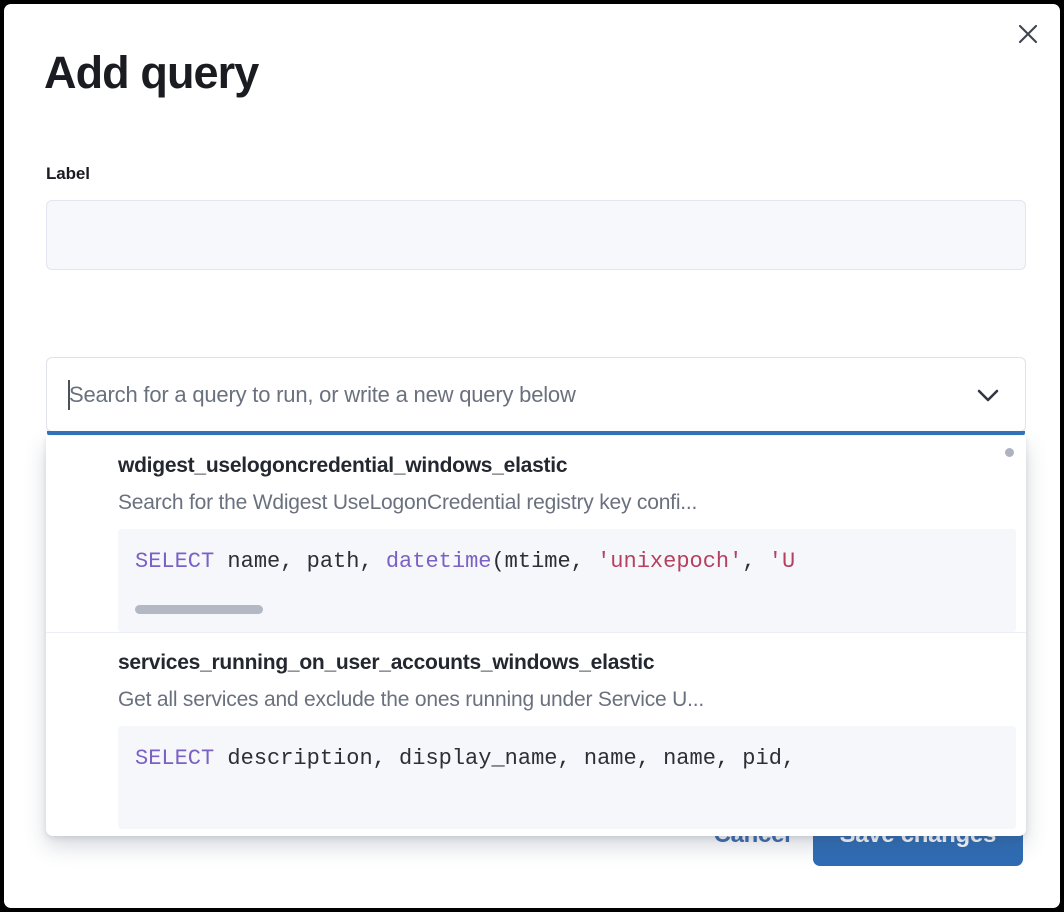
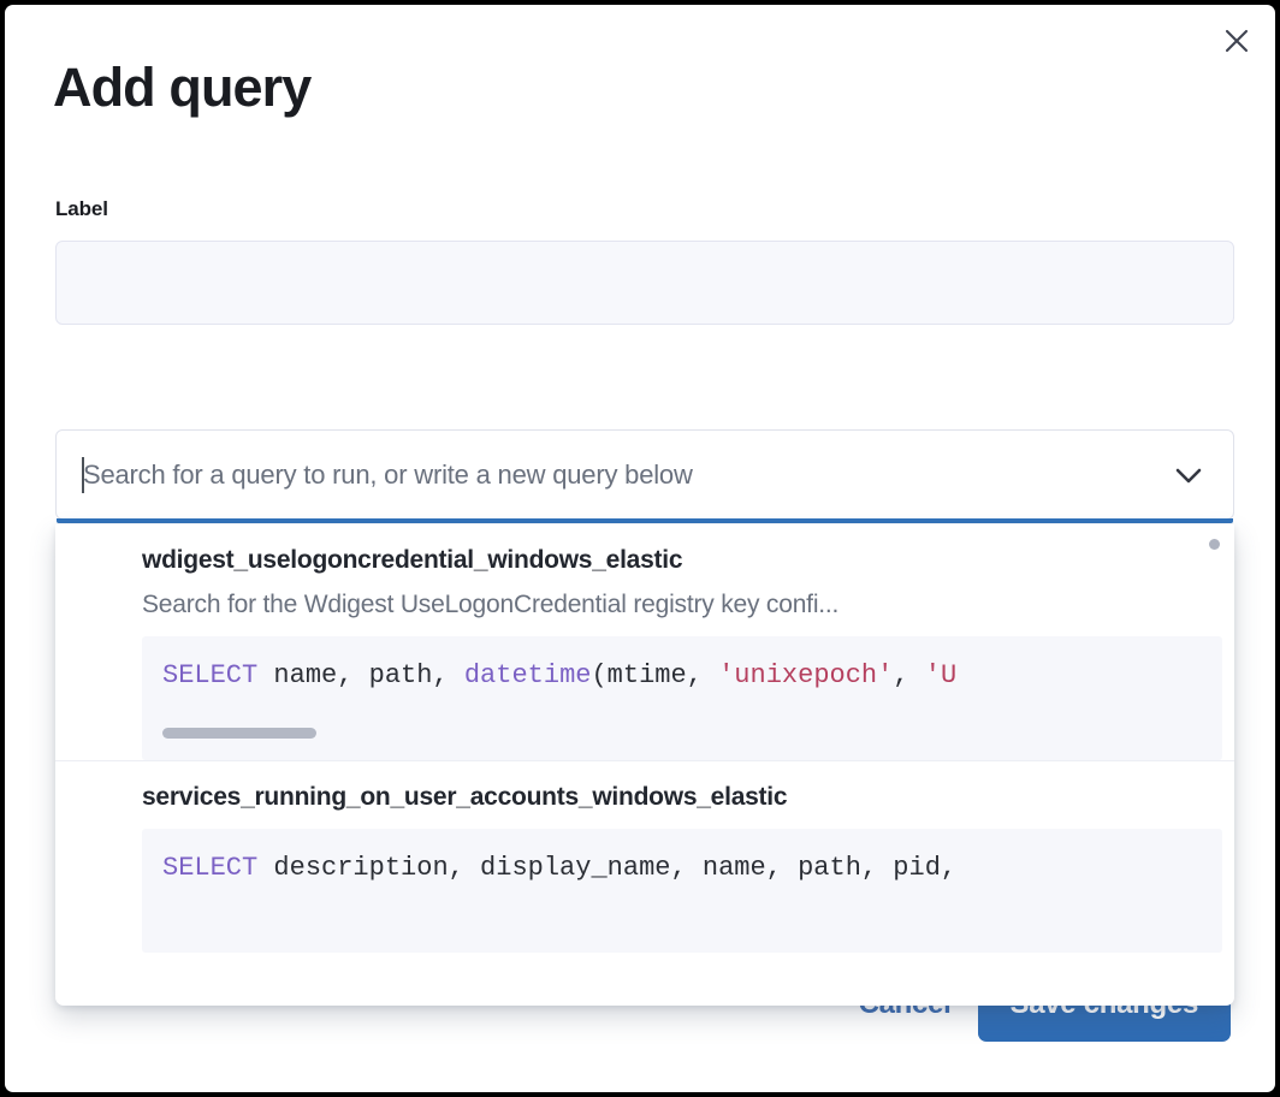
  Add query
  Label
  Search for a query to run, or write a new query below
  wdigest_uselogoncredential_windows_elastic
  Search for the Wdigest UseLogonCredential registry key confi...
  SELECT name, path, datetime(mtime, 'unixepoch', 'U
  services_running_on_user_accounts_windows_elastic
- Get all services and exclude the ones running under Service U...
- SELECT description, display_name, name, name, pid,
+ SELECT description, display_name, name, path, pid,
